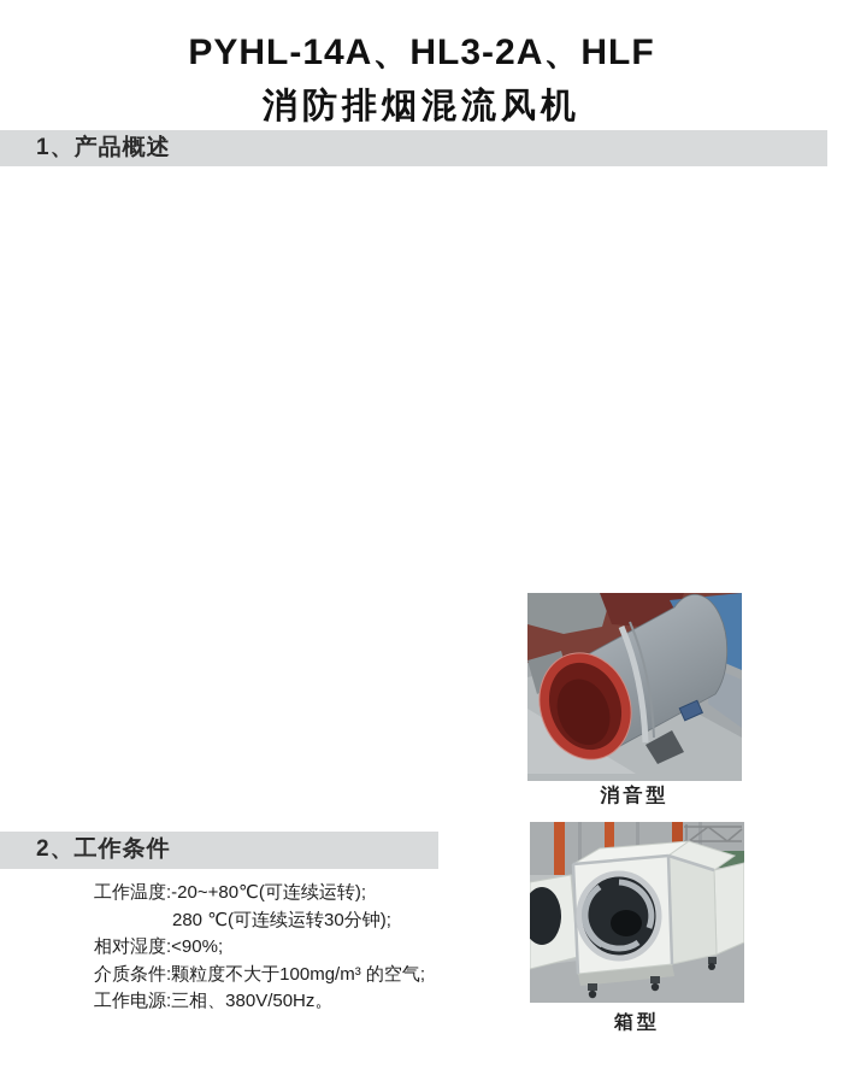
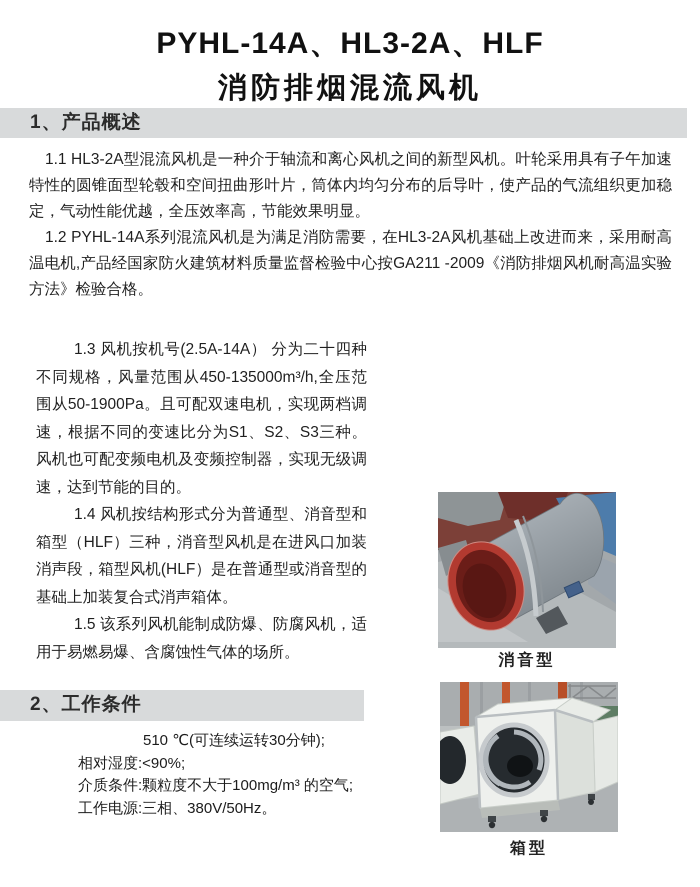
  PYHL-14A、HL3-2A、HLF
  消防排烟混流风机
  1、产品概述
+ 1.1 HL3-2A型混流风机是一种介于轴流和离心风机之间的新型风机。叶轮采用具有子午加速特性的圆锥面型轮毂和空间扭曲形叶片，筒体内均匀分布的后导叶，使产品的气流组织更加稳定，气动性能优越，全压效率高，节能效果明显。
+ 1.2 PYHL-14A系列混流风机是为满足消防需要，在HL3-2A风机基础上改进而来，采用耐高温电机,产品经国家防火建筑材料质量监督检验中心按GA211 -2009《消防排烟风机耐高温实验方法》检验合格。
+ 1.3 风机按机号(2.5A-14A） 分为二十四种不同规格，风量范围从450-135000m³/h,全压范围从50-1900Pa。且可配双速电机，实现两档调速，根据不同的变速比分为S1、S2、S3三种。风机也可配变频电机及变频控制器，实现无级调速，达到节能的目的。
+ 1.4 风机按结构形式分为普通型、消音型和箱型（HLF）三种，消音型风机是在进风口加装消声段，箱型风机(HLF）是在普通型或消音型的基础上加装复合式消声箱体。
+ 1.5 该系列风机能制成防爆、防腐风机，适用于易燃易爆、含腐蚀性气体的场所。
  消音型
  箱型
  2、工作条件
- 工作温度:-20~+80℃(可连续运转);
- 280 ℃(可连续运转30分钟);
+ 510 ℃(可连续运转30分钟);
  相对湿度:<90%;
  介质条件:颗粒度不大于100mg/m³ 的空气;
  工作电源:三相、380V/50Hz。
